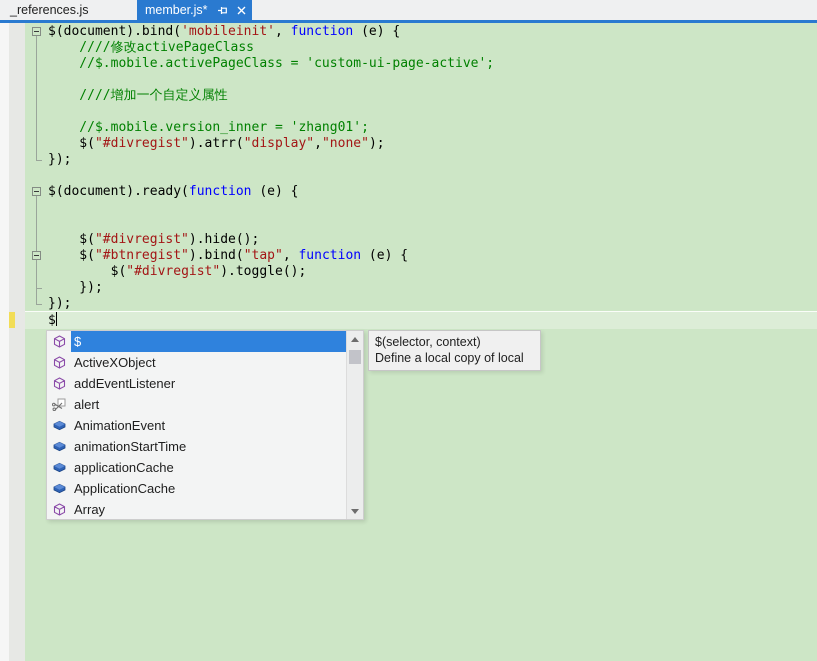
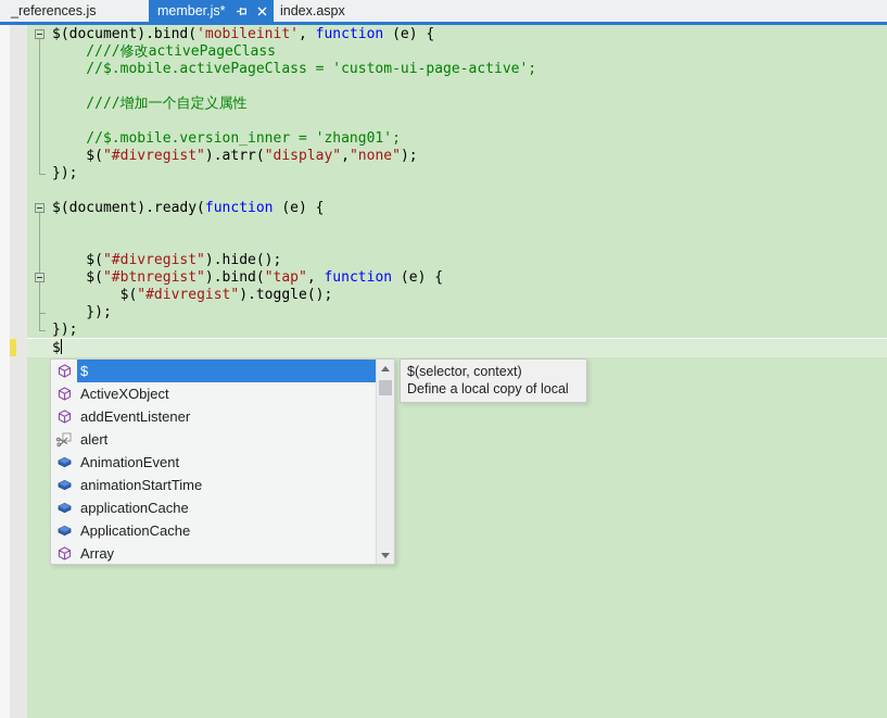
  _references.js
  member.js*
+ index.aspx
  $(document).bind('mobileinit', function (e) {
  ////修改activePageClass
  //$.mobile.activePageClass = 'custom-ui-page-active';
  ////增加一个自定义属性
  //$.mobile.version_inner = 'zhang01';
  $("#divregist").atrr("display","none");
  });
  $(document).ready(function (e) {
  $("#divregist").hide();
  $("#btnregist").bind("tap", function (e) {
  $("#divregist").toggle();
  });
  });
  $
  $
  ActiveXObject
  addEventListener
  alert
  AnimationEvent
  animationStartTime
  applicationCache
  ApplicationCache
  Array
  $(selector, context)
  Define a local copy of local
